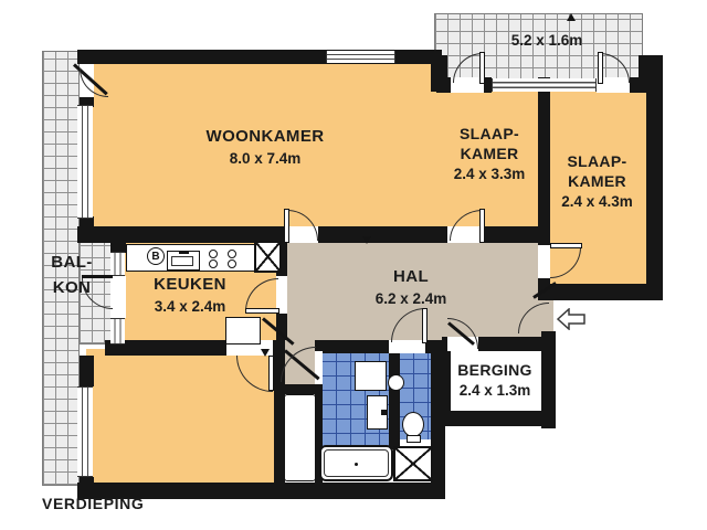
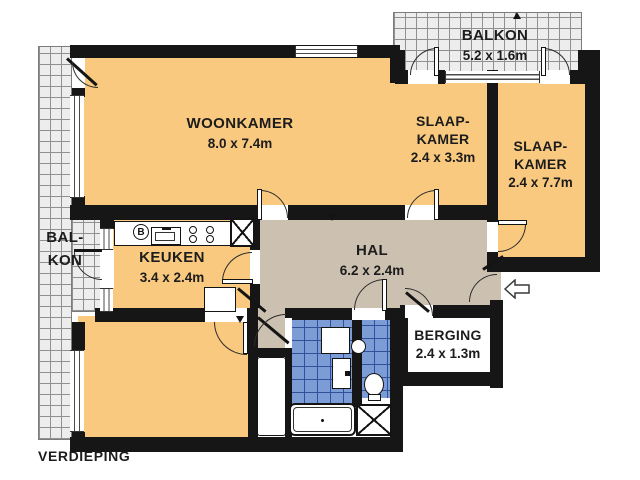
  B
  WOONKAMER
  8.0 x 7.4m
+ BALKON
  5.2 x 1.6m
  SLAAP-
  KAMER
  2.4 x 3.3m
  SLAAP-
  KAMER
- 2.4 x 4.3m
+ 2.4 x 7.7m
  BAL-
  KON
  KEUKEN
  3.4 x 2.4m
  HAL
  6.2 x 2.4m
  BERGING
  2.4 x 1.3m
  VERDIEPING
